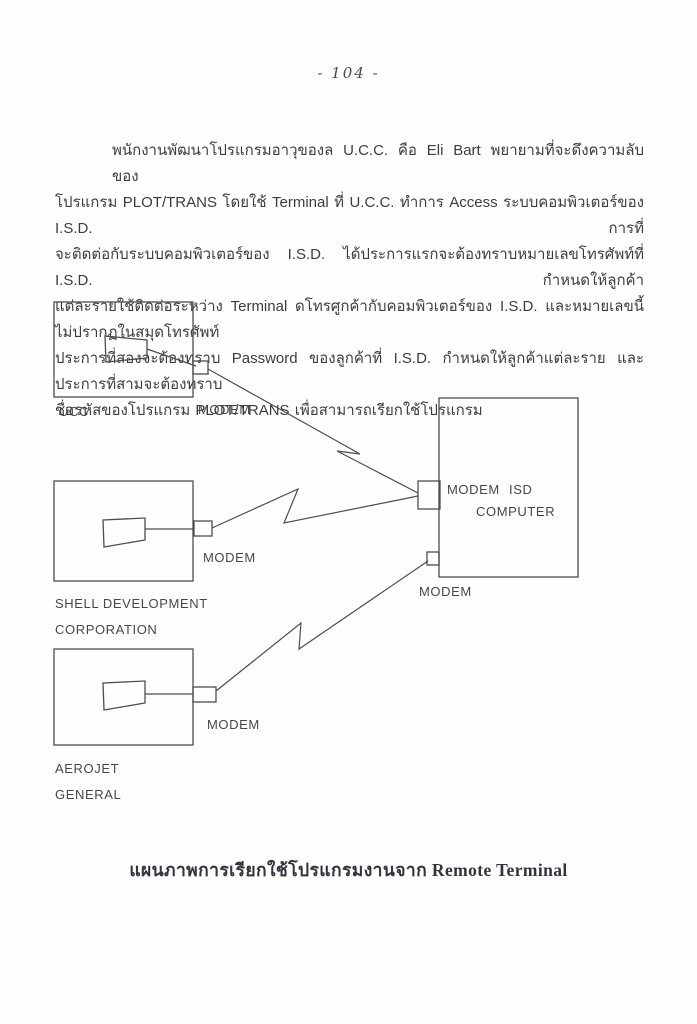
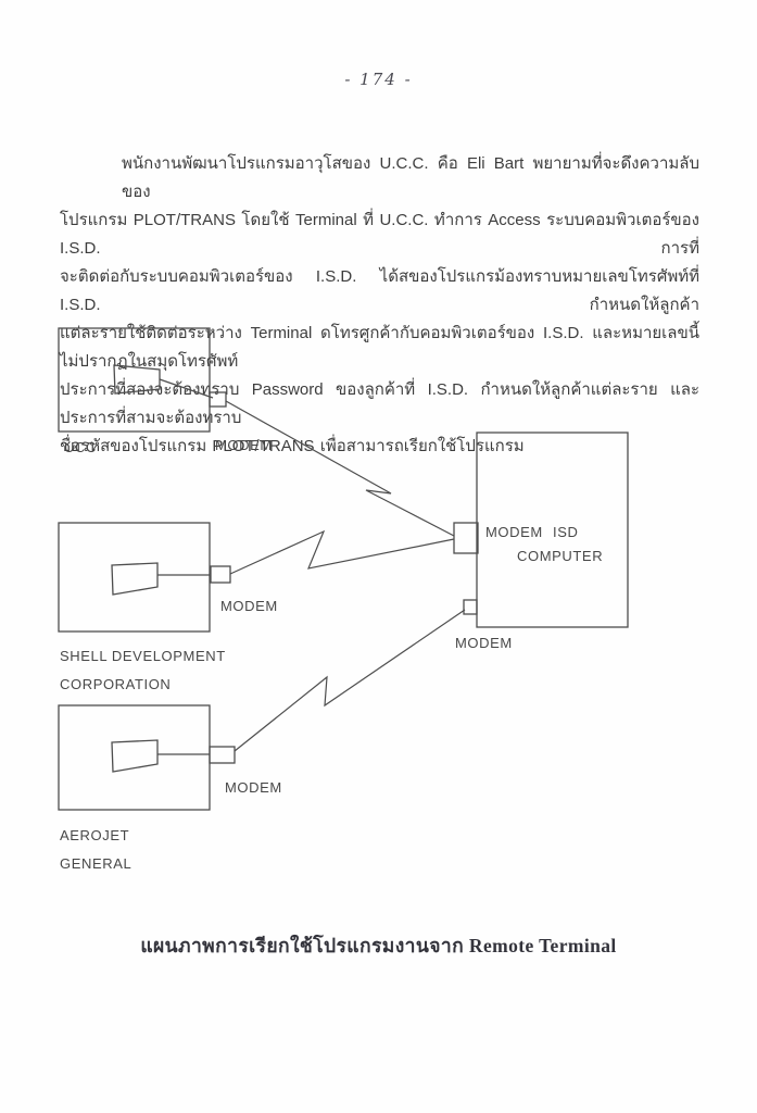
- - 104 -
+ - 174 -
- พนักงานพัฒนาโปรแกรมอาวุของล U.C.C. คือ Eli Bart พยายามที่จะดึงความลับของ
+ พนักงานพัฒนาโปรแกรมอาวุโสของ U.C.C. คือ Eli Bart พยายามที่จะดึงความลับของ
  โปรแกรม PLOT/TRANS โดยใช้ Terminal ที่ U.C.C. ทำการ Access ระบบคอมพิวเตอร์ของ I.S.D. การที่
- จะติดต่อกับระบบคอมพิวเตอร์ของ I.S.D. ได้ประการแรกจะต้องทราบหมายเลขโทรศัพท์ที่ I.S.D. กำหนดให้ลูกค้า
+ จะติดต่อกับระบบคอมพิวเตอร์ของ I.S.D. ได้สของโปรแกรม้องทราบหมายเลขโทรศัพท์ที่ I.S.D. กำหนดให้ลูกค้า
  แต่ละรายใช้ติดต่อระหว่าง Terminal ดโทรศูกค้ากับคอมพิวเตอร์ของ I.S.D. และหมายเลขนี้ไม่ปรากฏในสมุดโทรศัพท์
  ประการที่สอะต้งทราบ Password ของลูกค้าที่ I.S.D. กำหนดให้ลูกค้าแต่ละราย และประการที่สามจะต้องทราบ
  ชื่อรหัสของโปรแกรม PLOT/TRANS เพื่อสามารถเรียกใช้โปรแกรม
  UCC
  MODEM
  MODEM
  SHELL DEVELOPMENT
  CORPORATION
  MODEM
  AEROJET
  GENERAL
  MODEM
  ISD
  COMPUTER
  MODEM
  แผนภาพการเรียกใช้โปรแกรมงานจาก Remote Terminal
